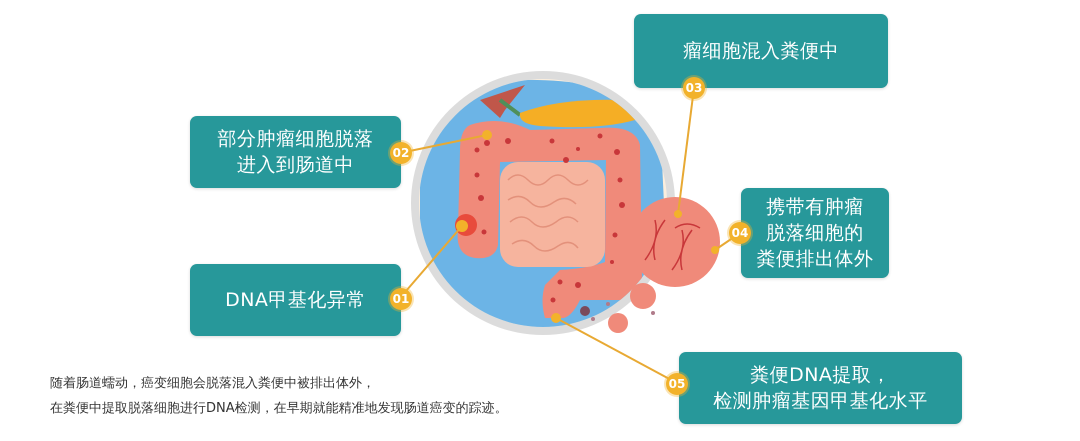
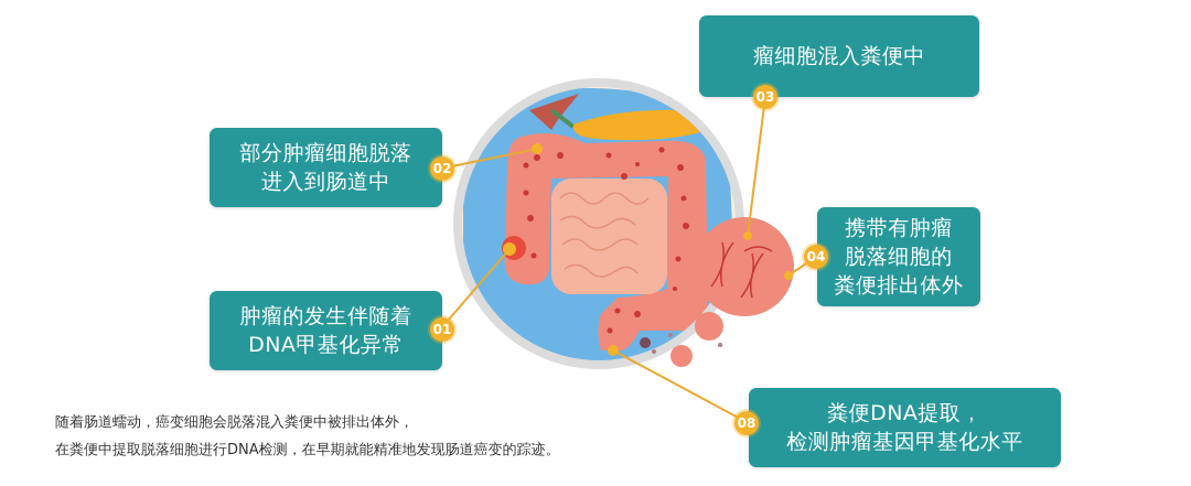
  部分肿瘤细胞脱落
  进入到肠道中
  02
+ 肿瘤的发生伴随着
  DNA甲基化异常
  01
  瘤细胞混入粪便中
  03
  携带有肿瘤
  脱落细胞的
  粪便排出体外
  04
  粪便DNA提取，
  检测肿瘤基因甲基化水平
- 05
+ 08
  随着肠道蠕动，癌变细胞会脱落混入粪便中被排出体外，
  在粪便中提取脱落细胞进行DNA检测，在早期就能精准地发现肠道癌变的踪迹。
